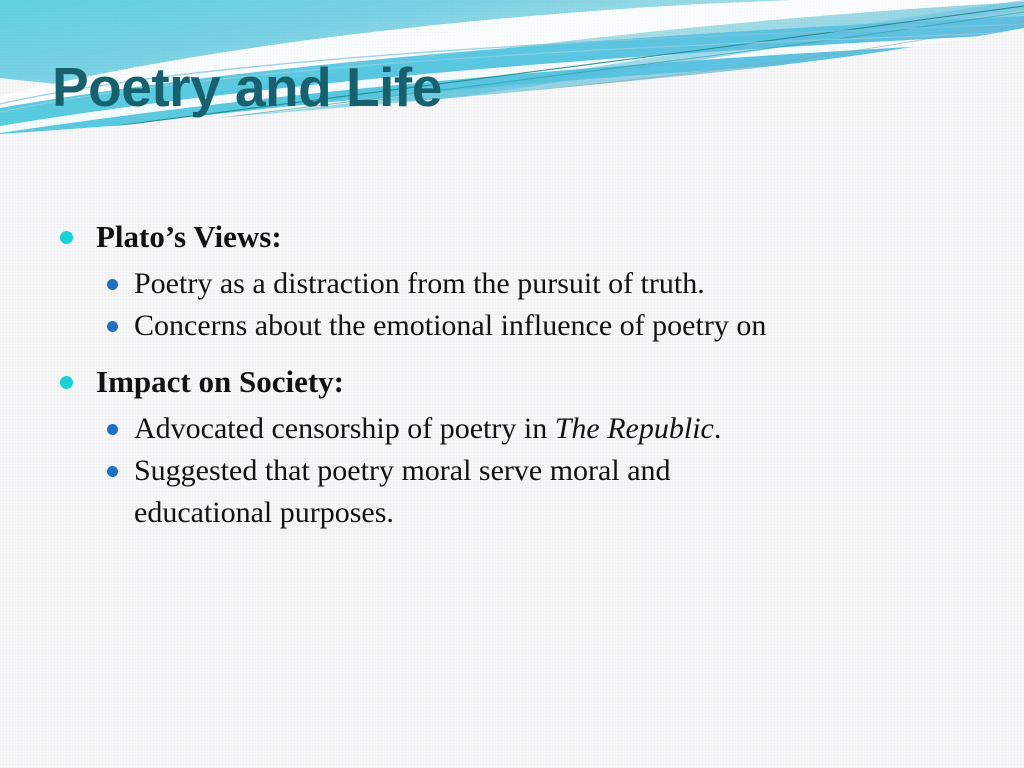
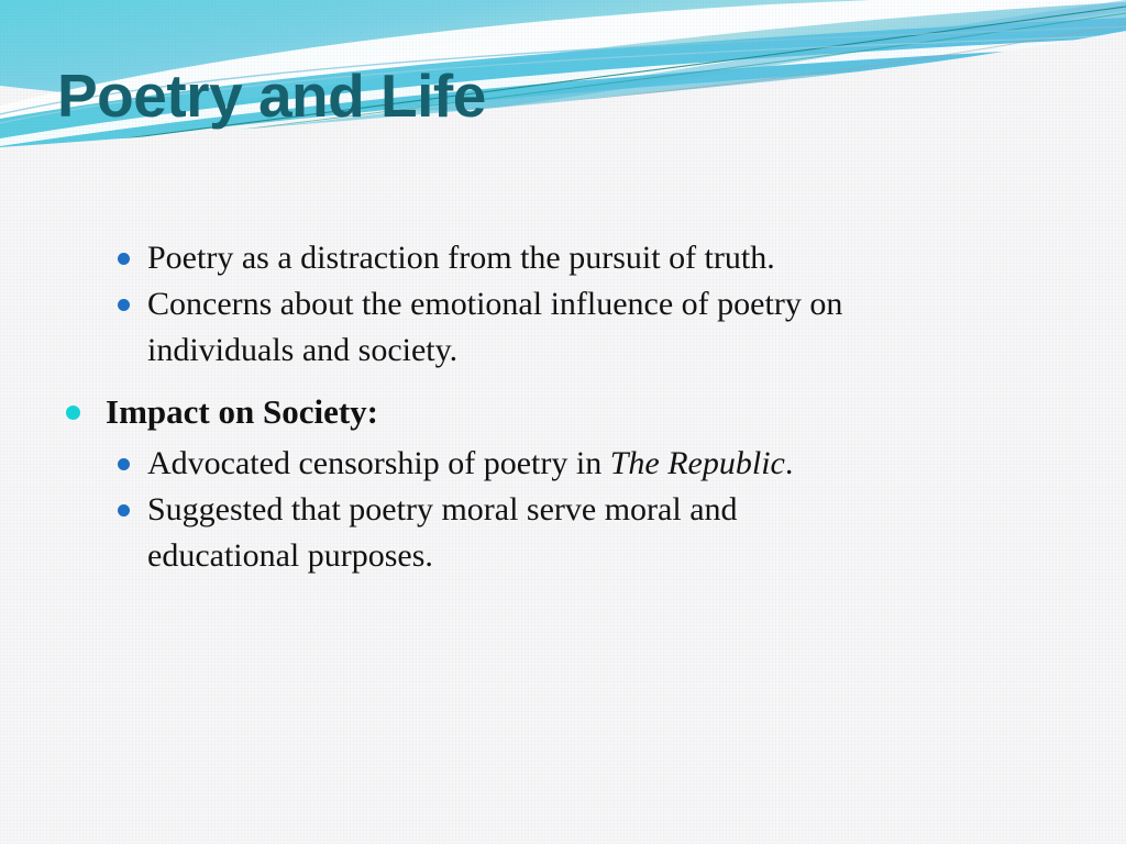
  Poetry and Life
- Plato’s Views:
  Poetry as a distraction from the pursuit of truth.
  Concerns about the emotional influence of poetry on
+ individuals and society.
  Impact on Society:
  Advocated censorship of poetry in The Republic.
  Suggested that poetry moral serve moral and
  educational purposes.
